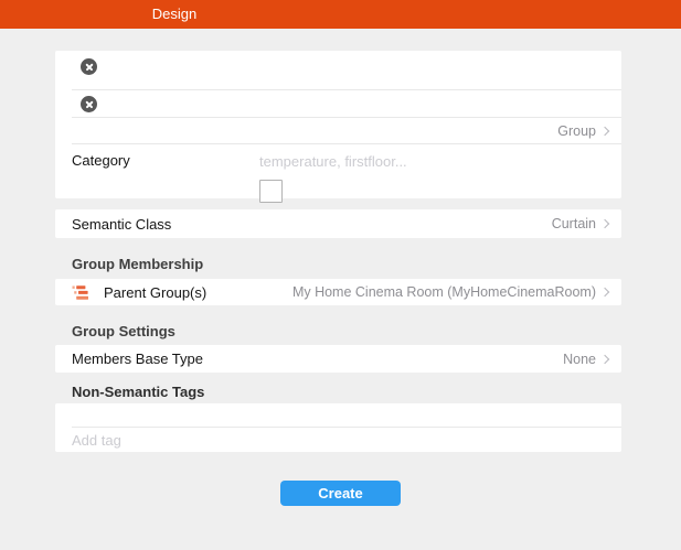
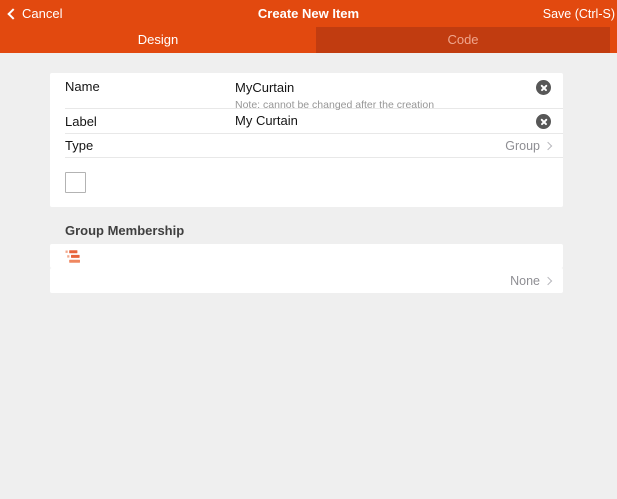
+ Cancel
+ Create New Item
+ Save (Ctrl-S)
  Design
+ Code
+ Name
+ MyCurtain
+ Note: cannot be changed after the creation
+ Label
+ My Curtain
+ Type
  Group
- Category
- temperature, firstfloor...
- Semantic Class
- Curtain
  Group Membership
- Parent Group(s)
- My Home Cinema Room (MyHomeCinemaRoom)
- Group Settings
- Members Base Type
  None
- Non-Semantic Tags
- Add tag
- Create
